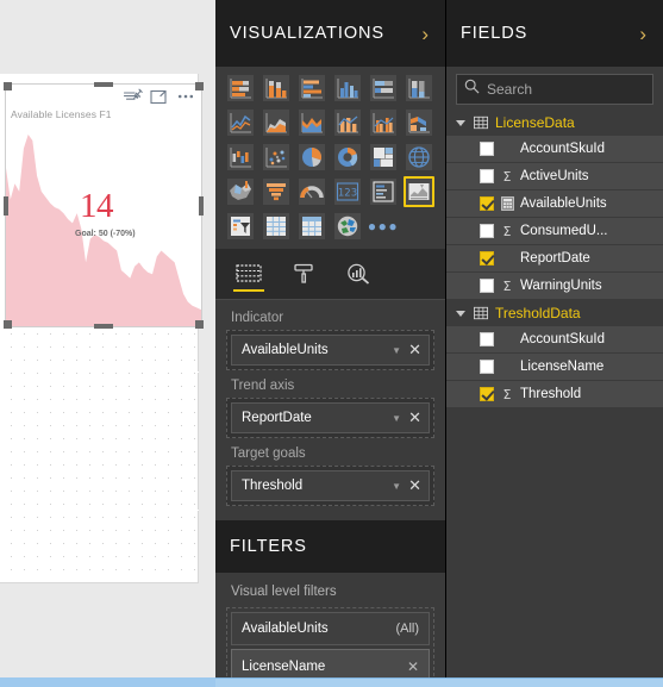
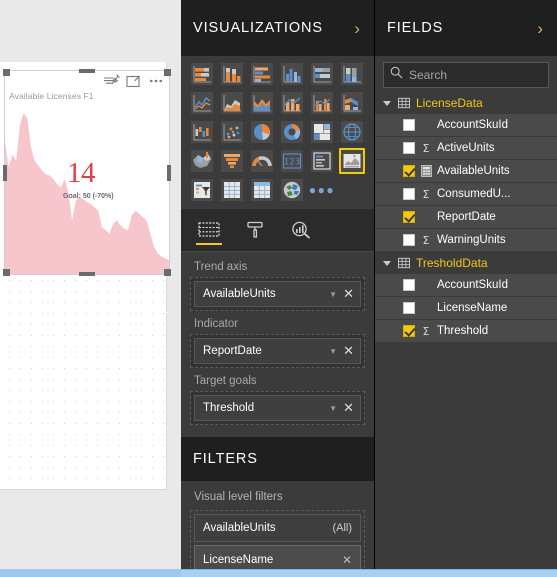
  Available Licenses F1
  14
  VISUALIZATIONS
  ›
  123
  ●●●
- Indicator
+ Trend axis
  AvailableUnits
  ▼
  ✕
- Trend axis
+ Indicator
  ReportDate
  ▼
  ✕
  Target goals
  Threshold
  ▼
  ✕
  FILTERS
  Visual level filters
  AvailableUnits
  (All)
  LicenseName
  ✕
  FIELDS
  ›
  Search
  LicenseData
  AccountSkuId
  Σ
  ActiveUnits
  AvailableUnits
  Σ
  ConsumedU...
  ReportDate
  Σ
  WarningUnits
  TresholdData
  AccountSkuId
  LicenseName
  Σ
  Threshold
